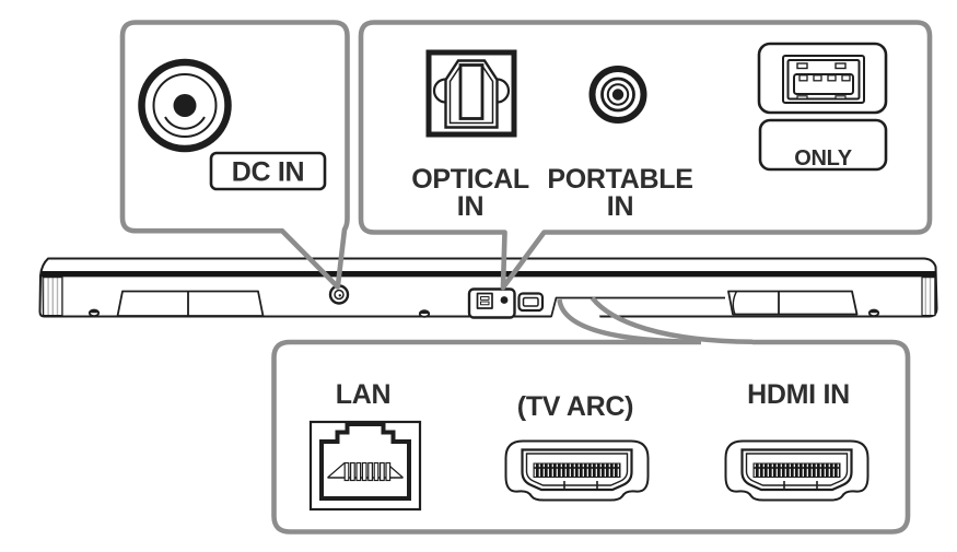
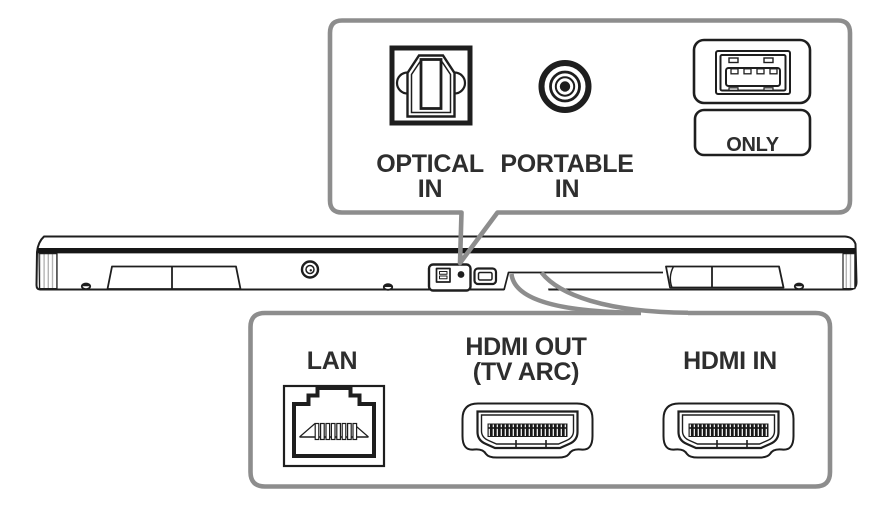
- DC IN
  OPTICAL
  IN
  PORTABLE
  IN
  ONLY
  LAN
+ HDMI OUT
  (TV ARC)
  HDMI IN
